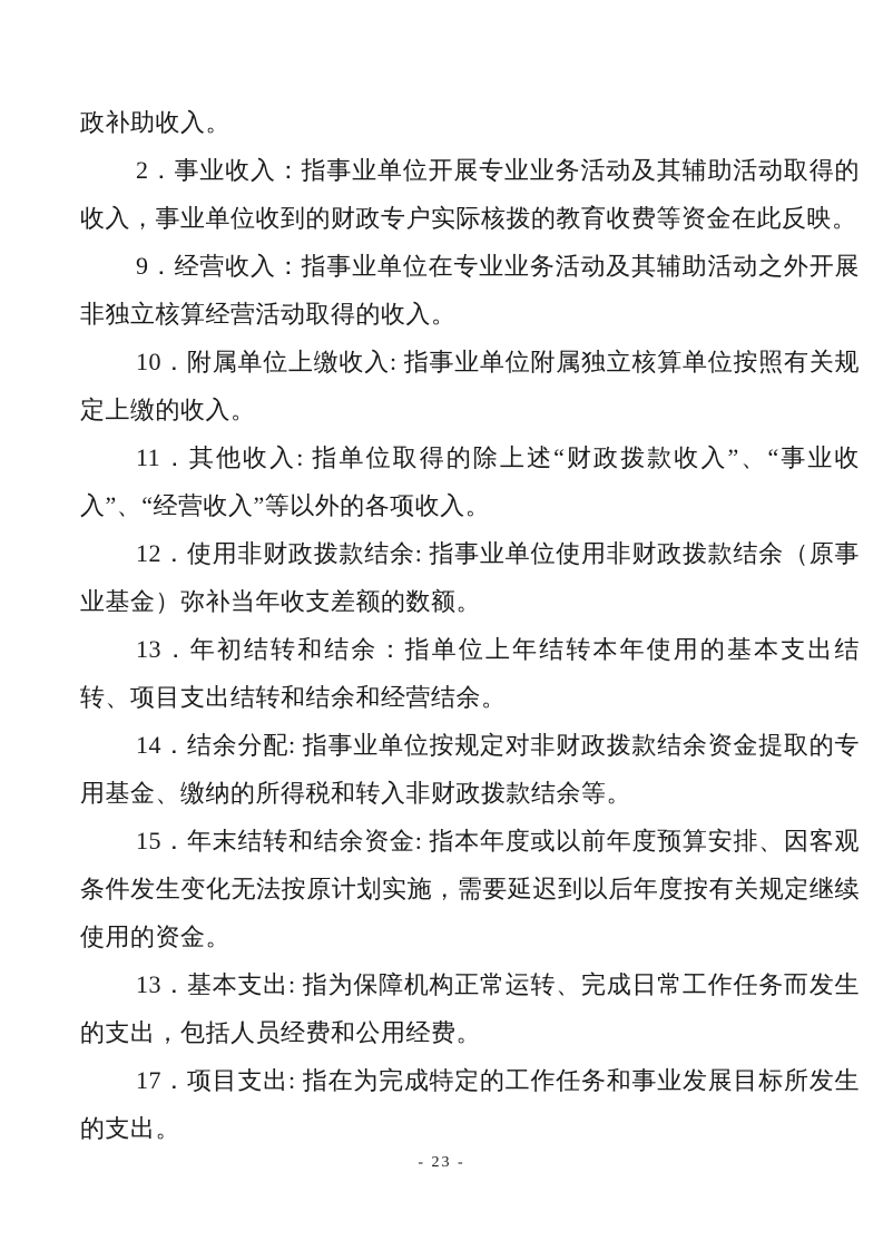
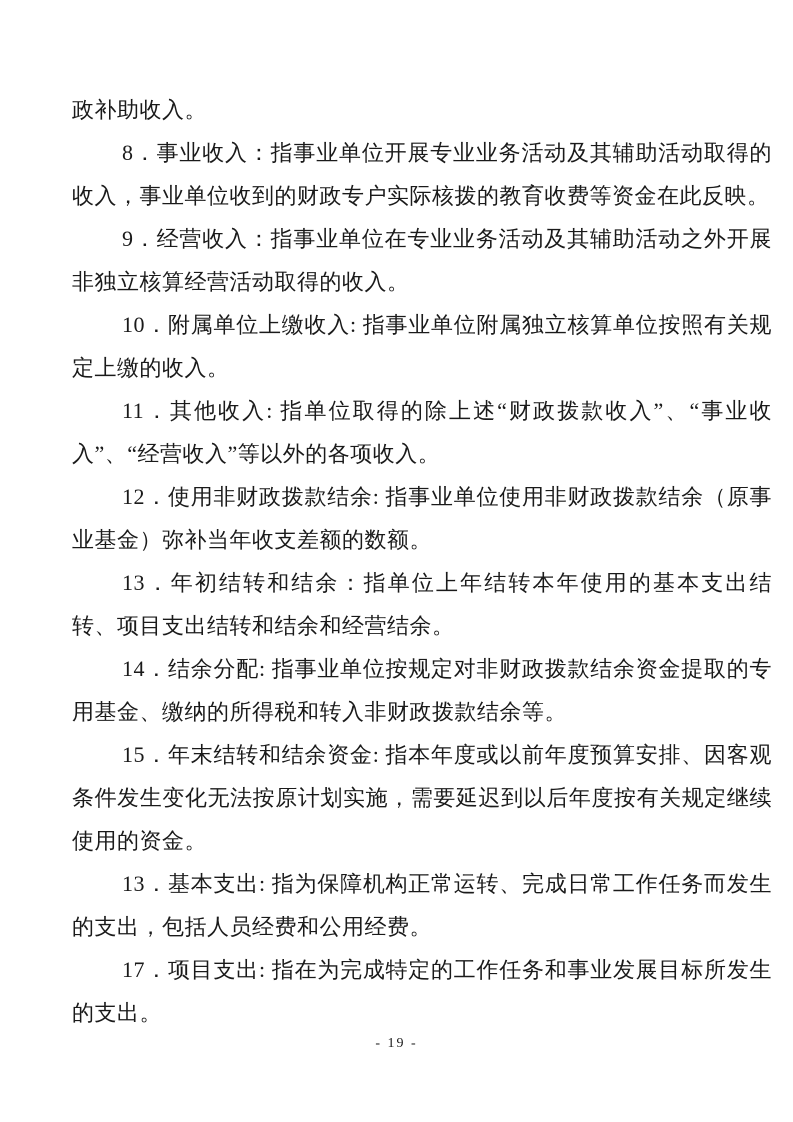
  政补助收入。
- 2．事业收入：指事业单位开展专业业务活动及其辅助活动取得的收入，事业单位收到的财政专户实际核拨的教育收费等资金在此反映。
+ 8．事业收入：指事业单位开展专业业务活动及其辅助活动取得的收入，事业单位收到的财政专户实际核拨的教育收费等资金在此反映。
  9．经营收入：指事业单位在专业业务活动及其辅助活动之外开展非独立核算经营活动取得的收入。
  10．附属单位上缴收入: 指事业单位附属独立核算单位按照有关规定上缴的收入。
  11．其他收入: 指单位取得的除上述“财政拨款收入”、“事业收入”、“经营收入”等以外的各项收入。
  12．使用非财政拨款结余: 指事业单位使用非财政拨款结余（原事业基金）弥补当年收支差额的数额。
  13．年初结转和结余：指单位上年结转本年使用的基本支出结转、项目支出结转和结余和经营结余。
  14．结余分配: 指事业单位按规定对非财政拨款结余资金提取的专用基金、缴纳的所得税和转入非财政拨款结余等。
  15．年末结转和结余资金: 指本年度或以前年度预算安排、因客观条件发生变化无法按原计划实施，需要延迟到以后年度按有关规定继续使用的资金。
  13．基本支出: 指为保障机构正常运转、完成日常工作任务而发生的支出，包括人员经费和公用经费。
  17．项目支出: 指在为完成特定的工作任务和事业发展目标所发生的支出。
- - 23 -
+ - 19 -
